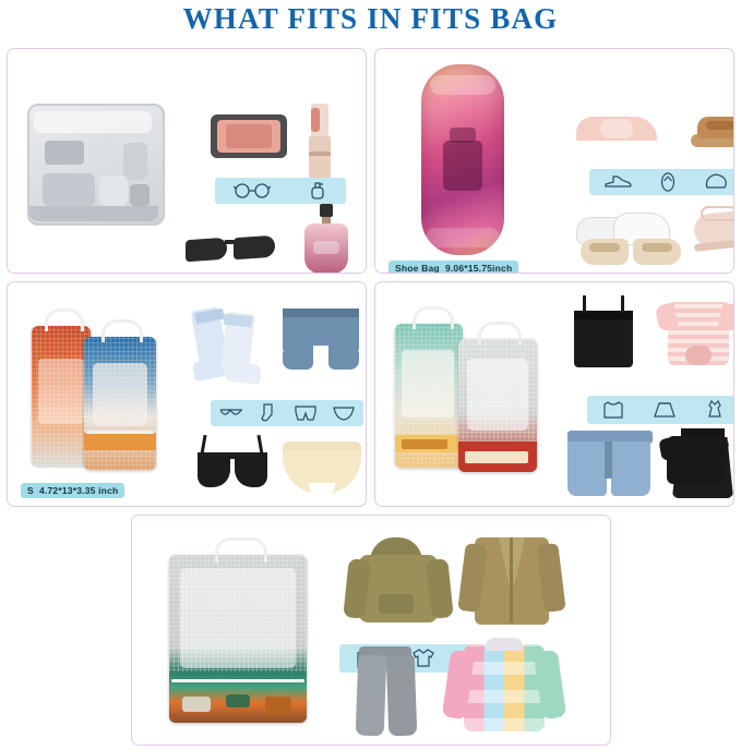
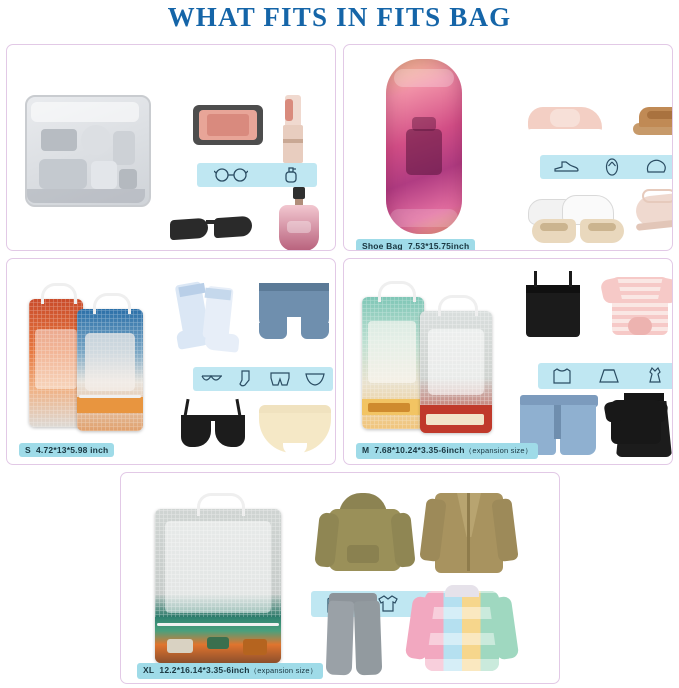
  WHAT FITS IN FITS BAG
- Shoe Bag 9.06*15.75inch
+ Shoe Bag 7.53*15.75inch
- S 4.72*13*3.35 inch
+ S 4.72*13*5.98 inch
+ M 7.68*10.24*3.35-6inch（expansion size）
+ XL 12.2*16.14*3.35-6inch（expansion size）
